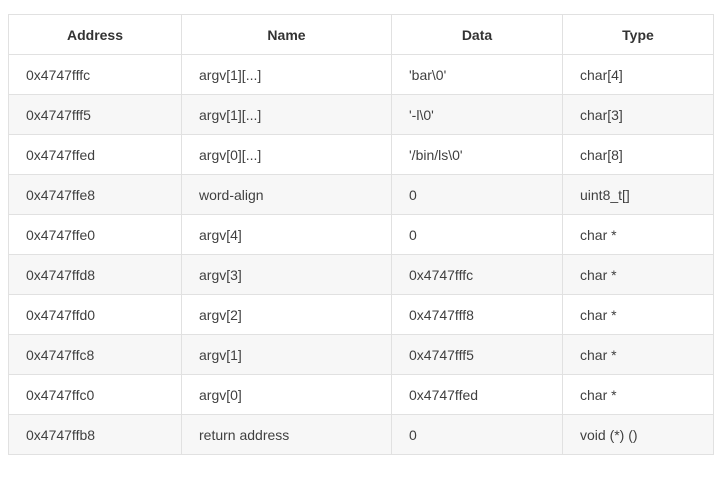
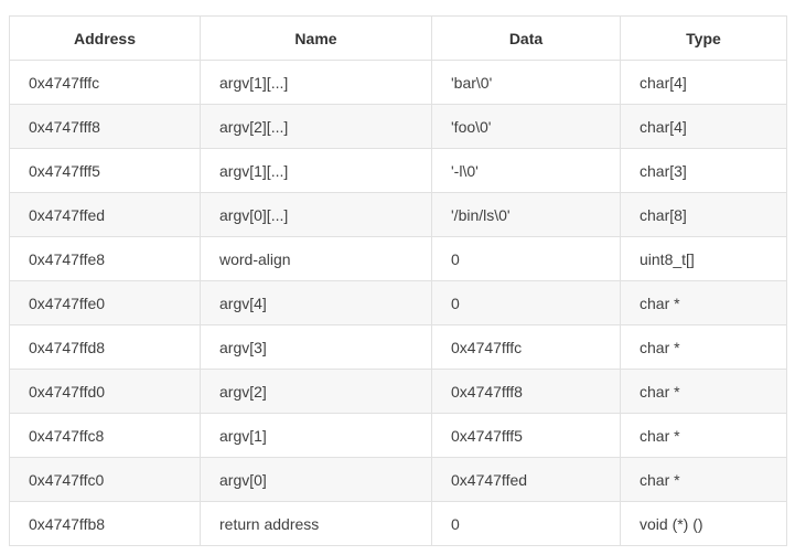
  Address	Name	Data	Type
  0x4747fffc	argv[1][...]	'bar\0'	char[4]
+ 0x4747fff8	argv[2][...]	'foo\0'	char[4]
  0x4747fff5	argv[1][...]	'-l\0'	char[3]
  0x4747ffed	argv[0][...]	'/bin/ls\0'	char[8]
  0x4747ffe8	word-align	0	uint8_t[]
  0x4747ffe0	argv[4]	0	char *
  0x4747ffd8	argv[3]	0x4747fffc	char *
  0x4747ffd0	argv[2]	0x4747fff8	char *
  0x4747ffc8	argv[1]	0x4747fff5	char *
  0x4747ffc0	argv[0]	0x4747ffed	char *
  0x4747ffb8	return address	0	void (*) ()
